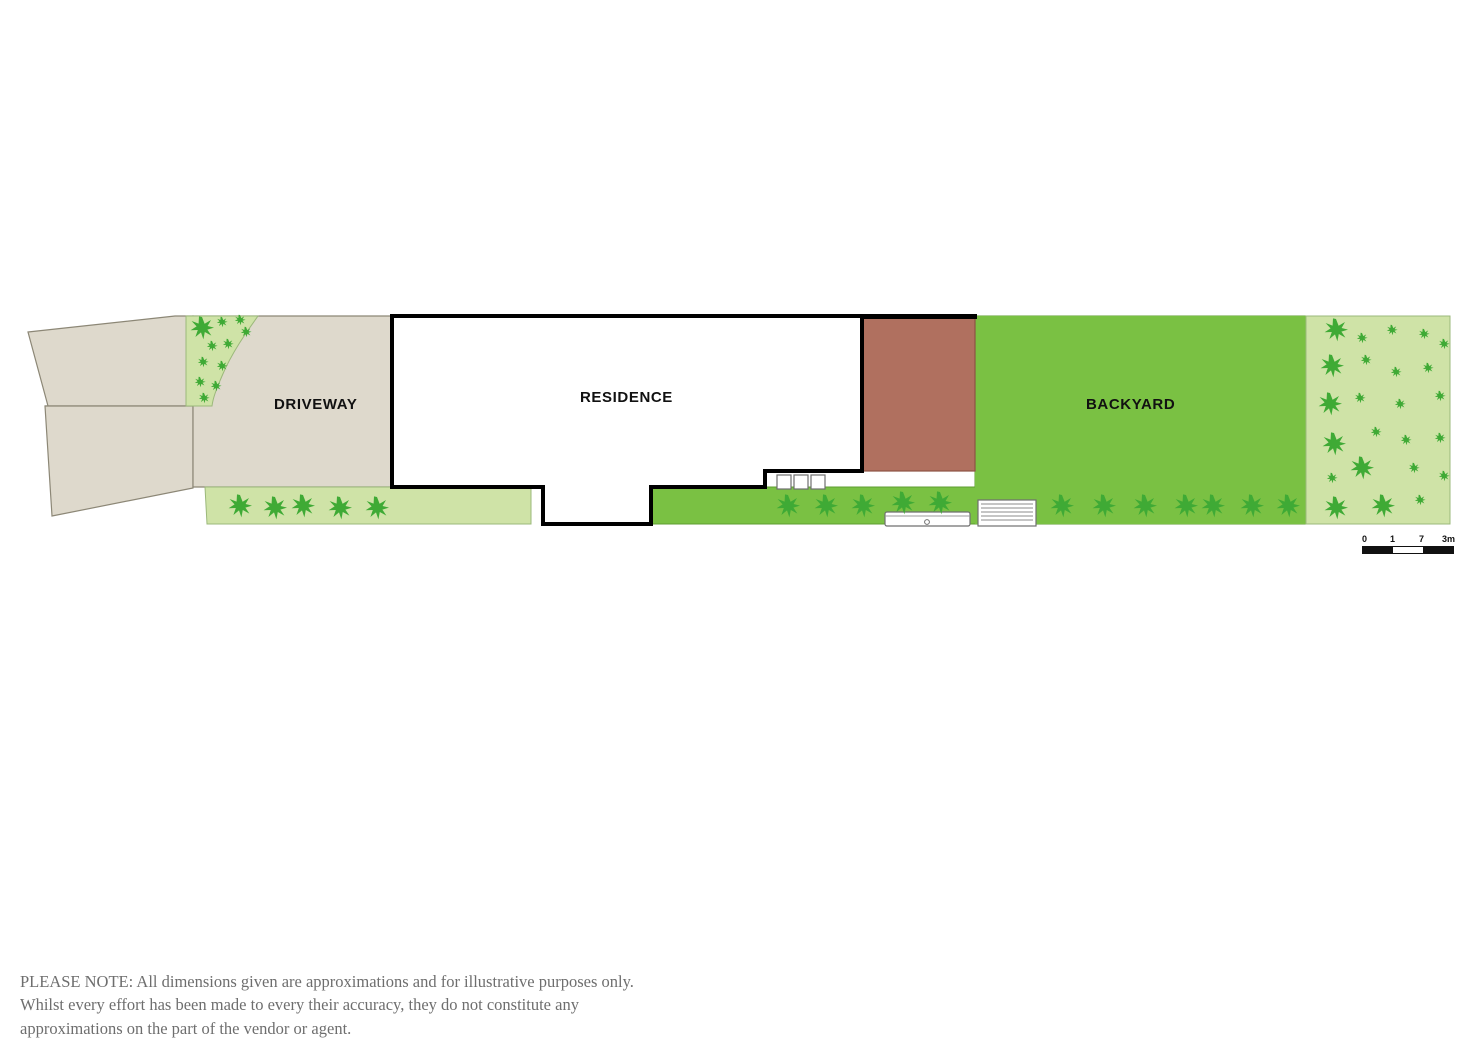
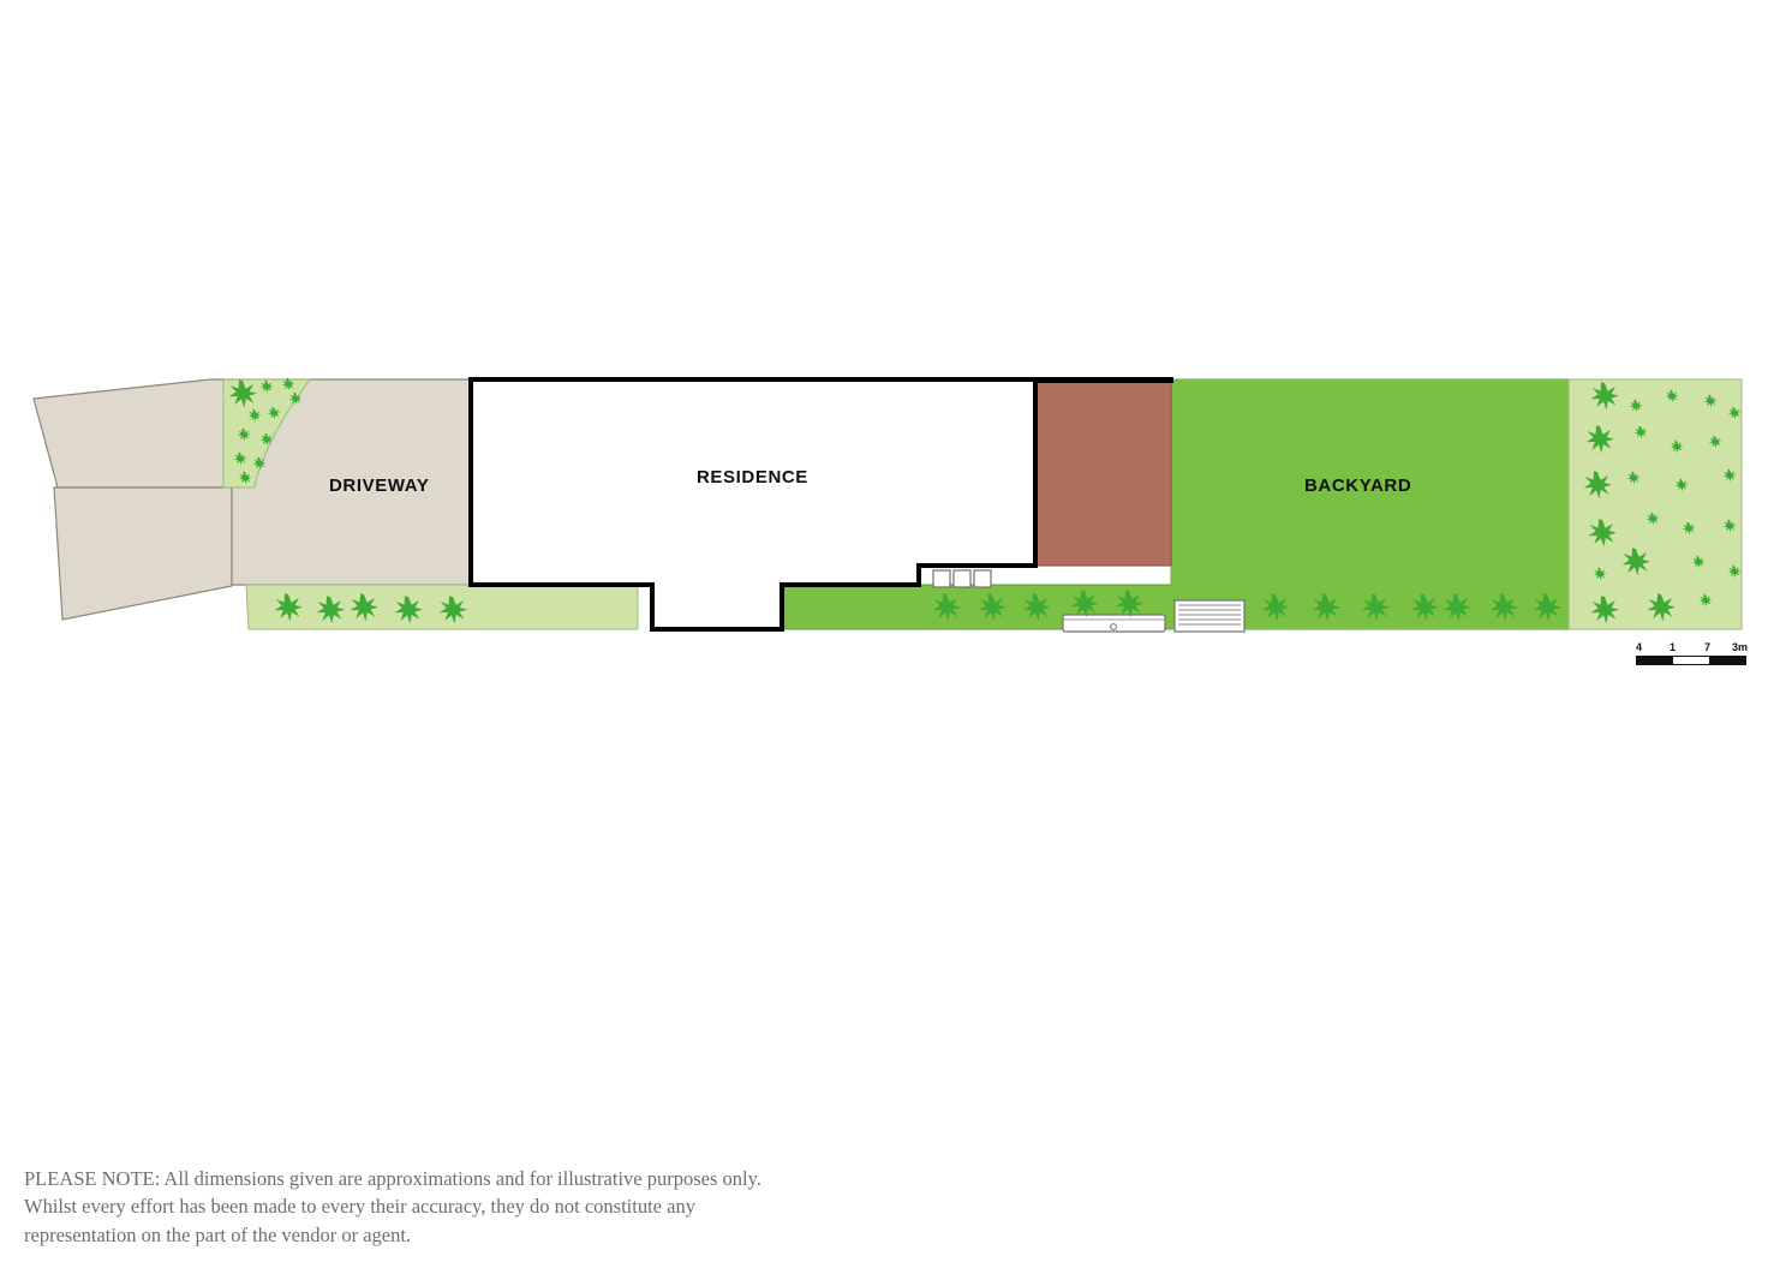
  DRIVEWAY
  RESIDENCE
  BACKYARD
- 0
+ 4
  1
  7
  3m
  PLEASE NOTE: All dimensions given are approximations and for illustrative purposes only.
  Whilst every effort has been made to every their accuracy, they do not constitute any
- approximations on the part of the vendor or agent.
+ representation on the part of the vendor or agent.
